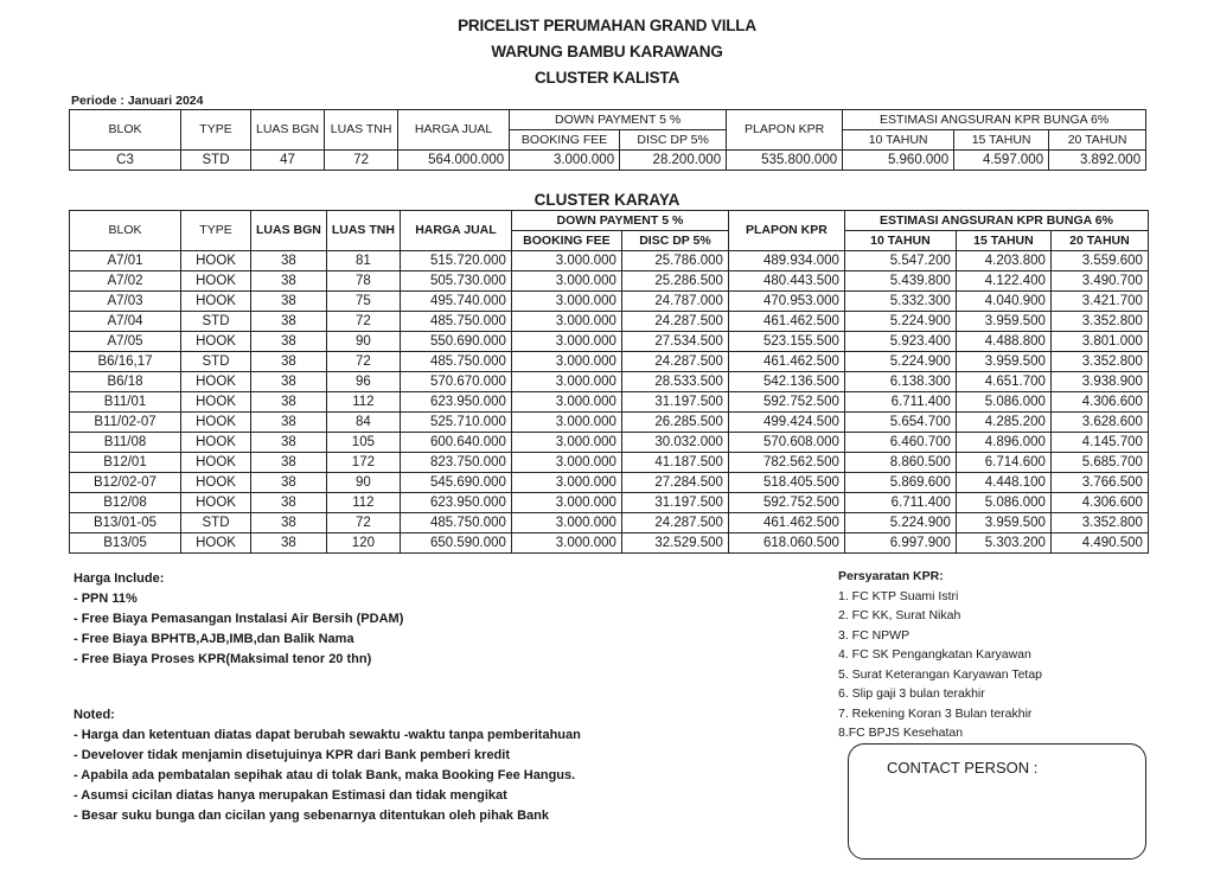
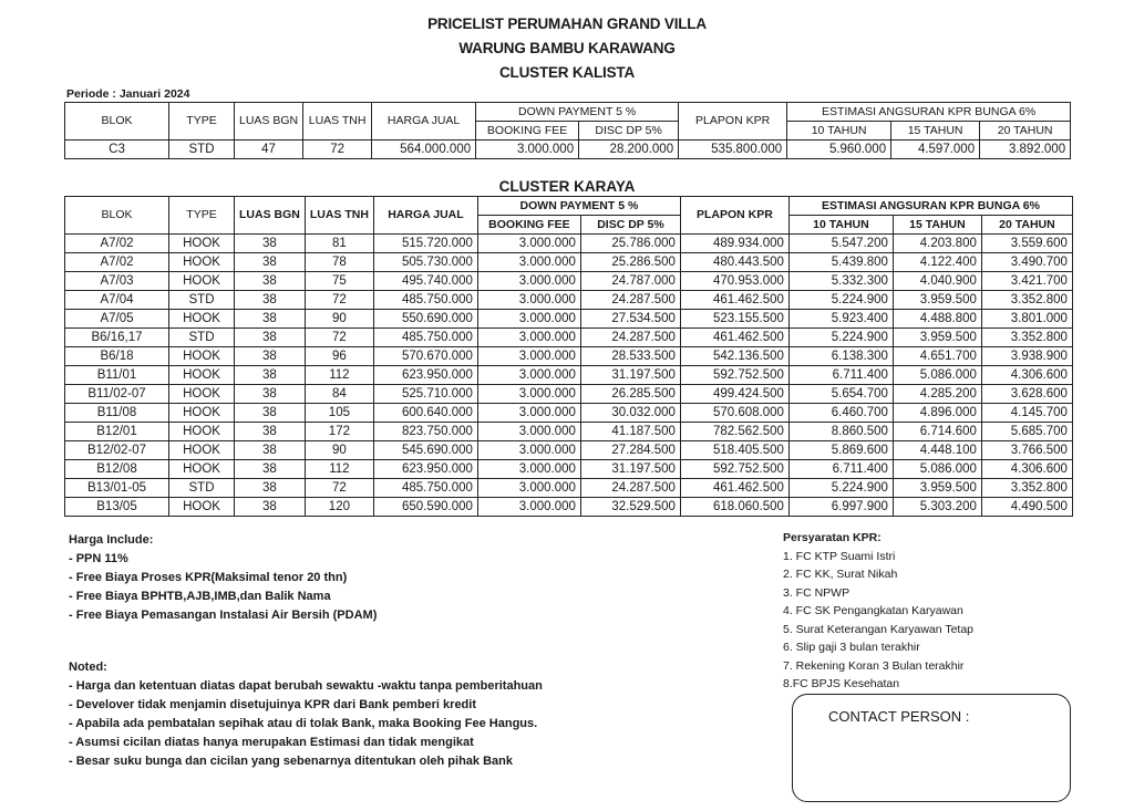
  PRICELIST PERUMAHAN GRAND VILLA
  WARUNG BAMBU KARAWANG
  CLUSTER KALISTA
  Periode : Januari 2024
  BLOK	TYPE	LUAS BGN	LUAS TNH	HARGA JUAL	DOWN PAYMENT 5 %	PLAPON KPR	ESTIMASI ANGSURAN KPR BUNGA 6%
  BOOKING FEE	DISC DP 5%	10 TAHUN	15 TAHUN	20 TAHUN
  C3	STD	47	72	564.000.000	3.000.000	28.200.000	535.800.000	5.960.000	4.597.000	3.892.000
  CLUSTER KARAYA
  BLOK	TYPE	LUAS BGN	LUAS TNH	HARGA JUAL	DOWN PAYMENT 5 %	PLAPON KPR	ESTIMASI ANGSURAN KPR BUNGA 6%
  BOOKING FEE	DISC DP 5%	10 TAHUN	15 TAHUN	20 TAHUN
- A7/01	HOOK	38	81	515.720.000	3.000.000	25.786.000	489.934.000	5.547.200	4.203.800	3.559.600
+ A7/02	HOOK	38	81	515.720.000	3.000.000	25.786.000	489.934.000	5.547.200	4.203.800	3.559.600
  A7/02	HOOK	38	78	505.730.000	3.000.000	25.286.500	480.443.500	5.439.800	4.122.400	3.490.700
  A7/03	HOOK	38	75	495.740.000	3.000.000	24.787.000	470.953.000	5.332.300	4.040.900	3.421.700
  A7/04	STD	38	72	485.750.000	3.000.000	24.287.500	461.462.500	5.224.900	3.959.500	3.352.800
  A7/05	HOOK	38	90	550.690.000	3.000.000	27.534.500	523.155.500	5.923.400	4.488.800	3.801.000
  B6/16,17	STD	38	72	485.750.000	3.000.000	24.287.500	461.462.500	5.224.900	3.959.500	3.352.800
  B6/18	HOOK	38	96	570.670.000	3.000.000	28.533.500	542.136.500	6.138.300	4.651.700	3.938.900
  B11/01	HOOK	38	112	623.950.000	3.000.000	31.197.500	592.752.500	6.711.400	5.086.000	4.306.600
  B11/02-07	HOOK	38	84	525.710.000	3.000.000	26.285.500	499.424.500	5.654.700	4.285.200	3.628.600
  B11/08	HOOK	38	105	600.640.000	3.000.000	30.032.000	570.608.000	6.460.700	4.896.000	4.145.700
  B12/01	HOOK	38	172	823.750.000	3.000.000	41.187.500	782.562.500	8.860.500	6.714.600	5.685.700
  B12/02-07	HOOK	38	90	545.690.000	3.000.000	27.284.500	518.405.500	5.869.600	4.448.100	3.766.500
  B12/08	HOOK	38	112	623.950.000	3.000.000	31.197.500	592.752.500	6.711.400	5.086.000	4.306.600
  B13/01-05	STD	38	72	485.750.000	3.000.000	24.287.500	461.462.500	5.224.900	3.959.500	3.352.800
  B13/05	HOOK	38	120	650.590.000	3.000.000	32.529.500	618.060.500	6.997.900	5.303.200	4.490.500
  Harga Include:
  - PPN 11%
- - Free Biaya Pemasangan Instalasi Air Bersih (PDAM)
+ - Free Biaya Proses KPR(Maksimal tenor 20 thn)
  - Free Biaya BPHTB,AJB,IMB,dan Balik Nama
- - Free Biaya Proses KPR(Maksimal tenor 20 thn)
+ - Free Biaya Pemasangan Instalasi Air Bersih (PDAM)
  Noted:
  - Harga dan ketentuan diatas dapat berubah sewaktu -waktu tanpa pemberitahuan
  - Develover tidak menjamin disetujuinya KPR dari Bank pemberi kredit
  - Apabila ada pembatalan sepihak atau di tolak Bank, maka Booking Fee Hangus.
  - Asumsi cicilan diatas hanya merupakan Estimasi dan tidak mengikat
  - Besar suku bunga dan cicilan yang sebenarnya ditentukan oleh pihak Bank
  Persyaratan KPR:
  1. FC KTP Suami Istri
  2. FC KK, Surat Nikah
  3. FC NPWP
  4. FC SK Pengangkatan Karyawan
  5. Surat Keterangan Karyawan Tetap
  6. Slip gaji 3 bulan terakhir
  7. Rekening Koran 3 Bulan terakhir
  8.FC BPJS Kesehatan
  CONTACT PERSON :
